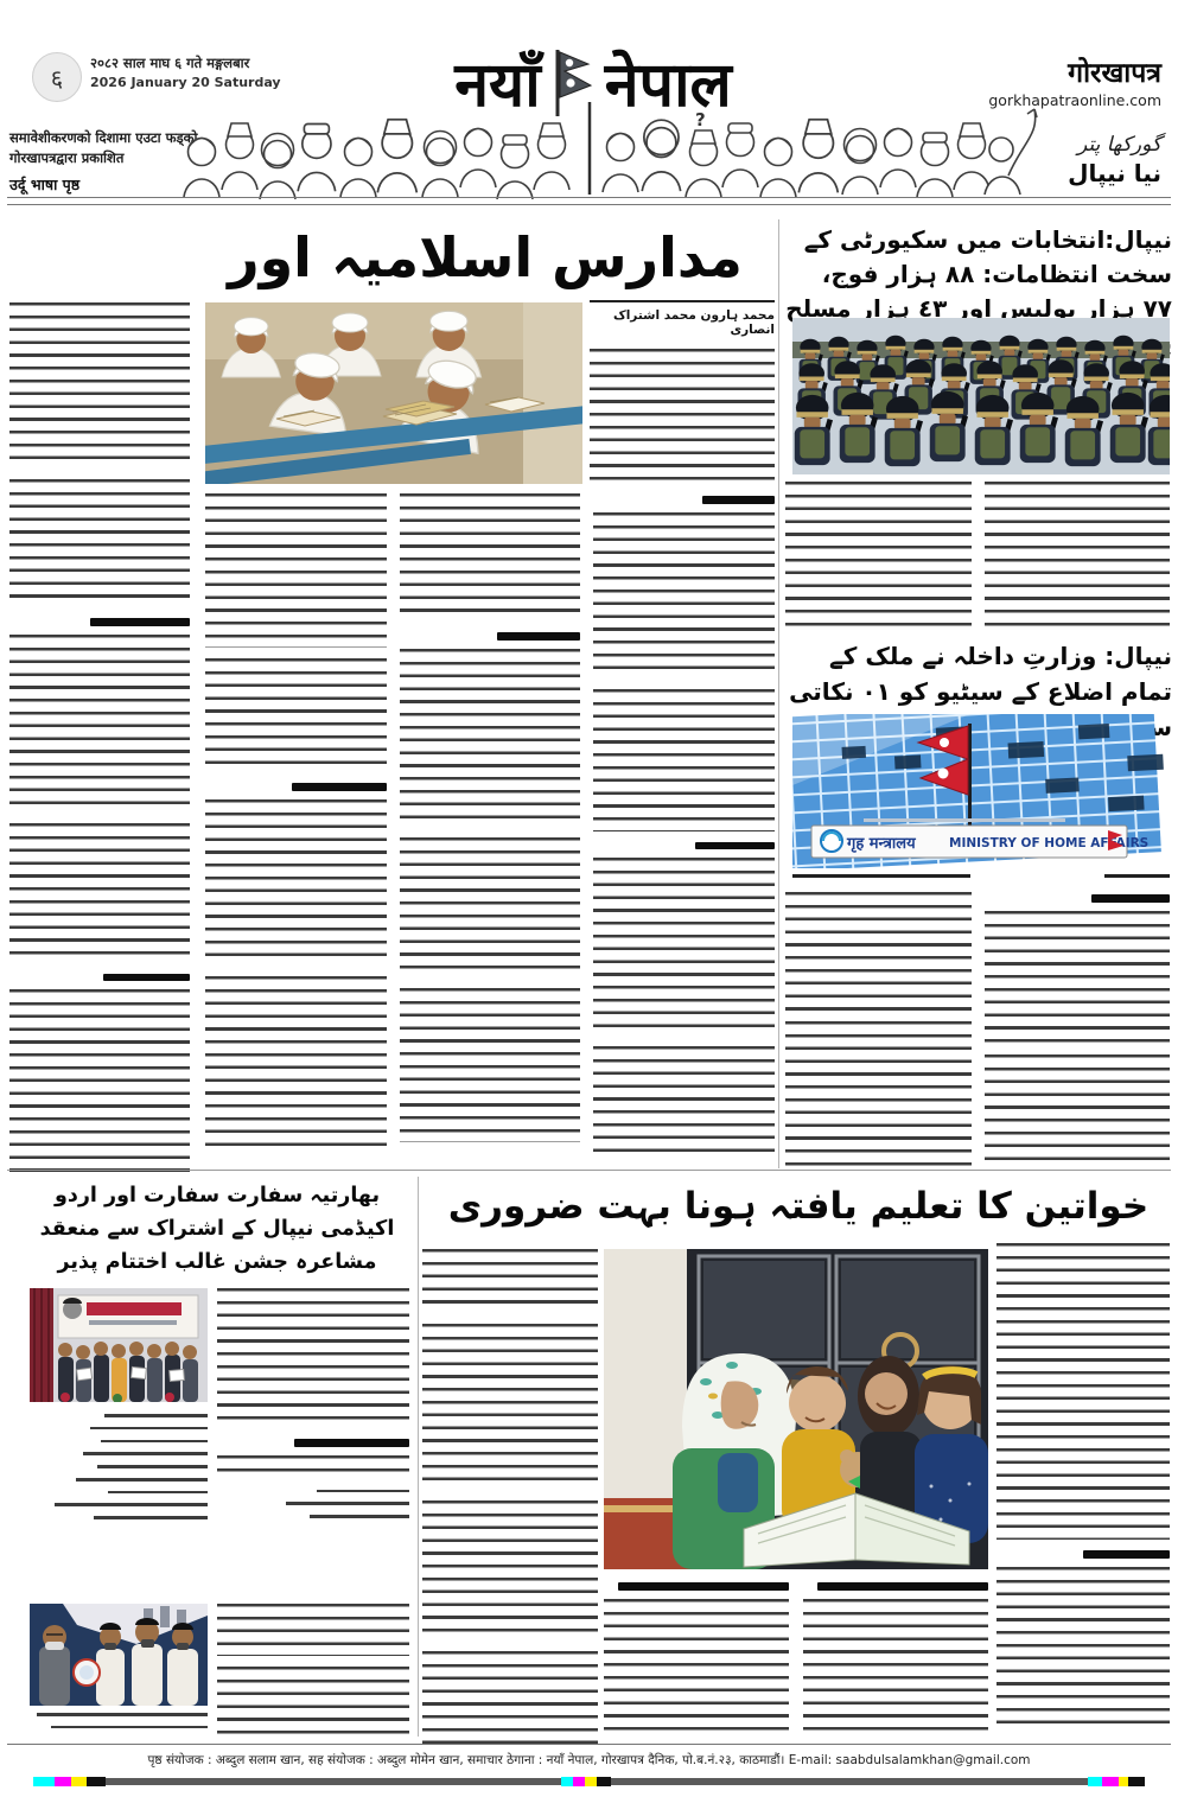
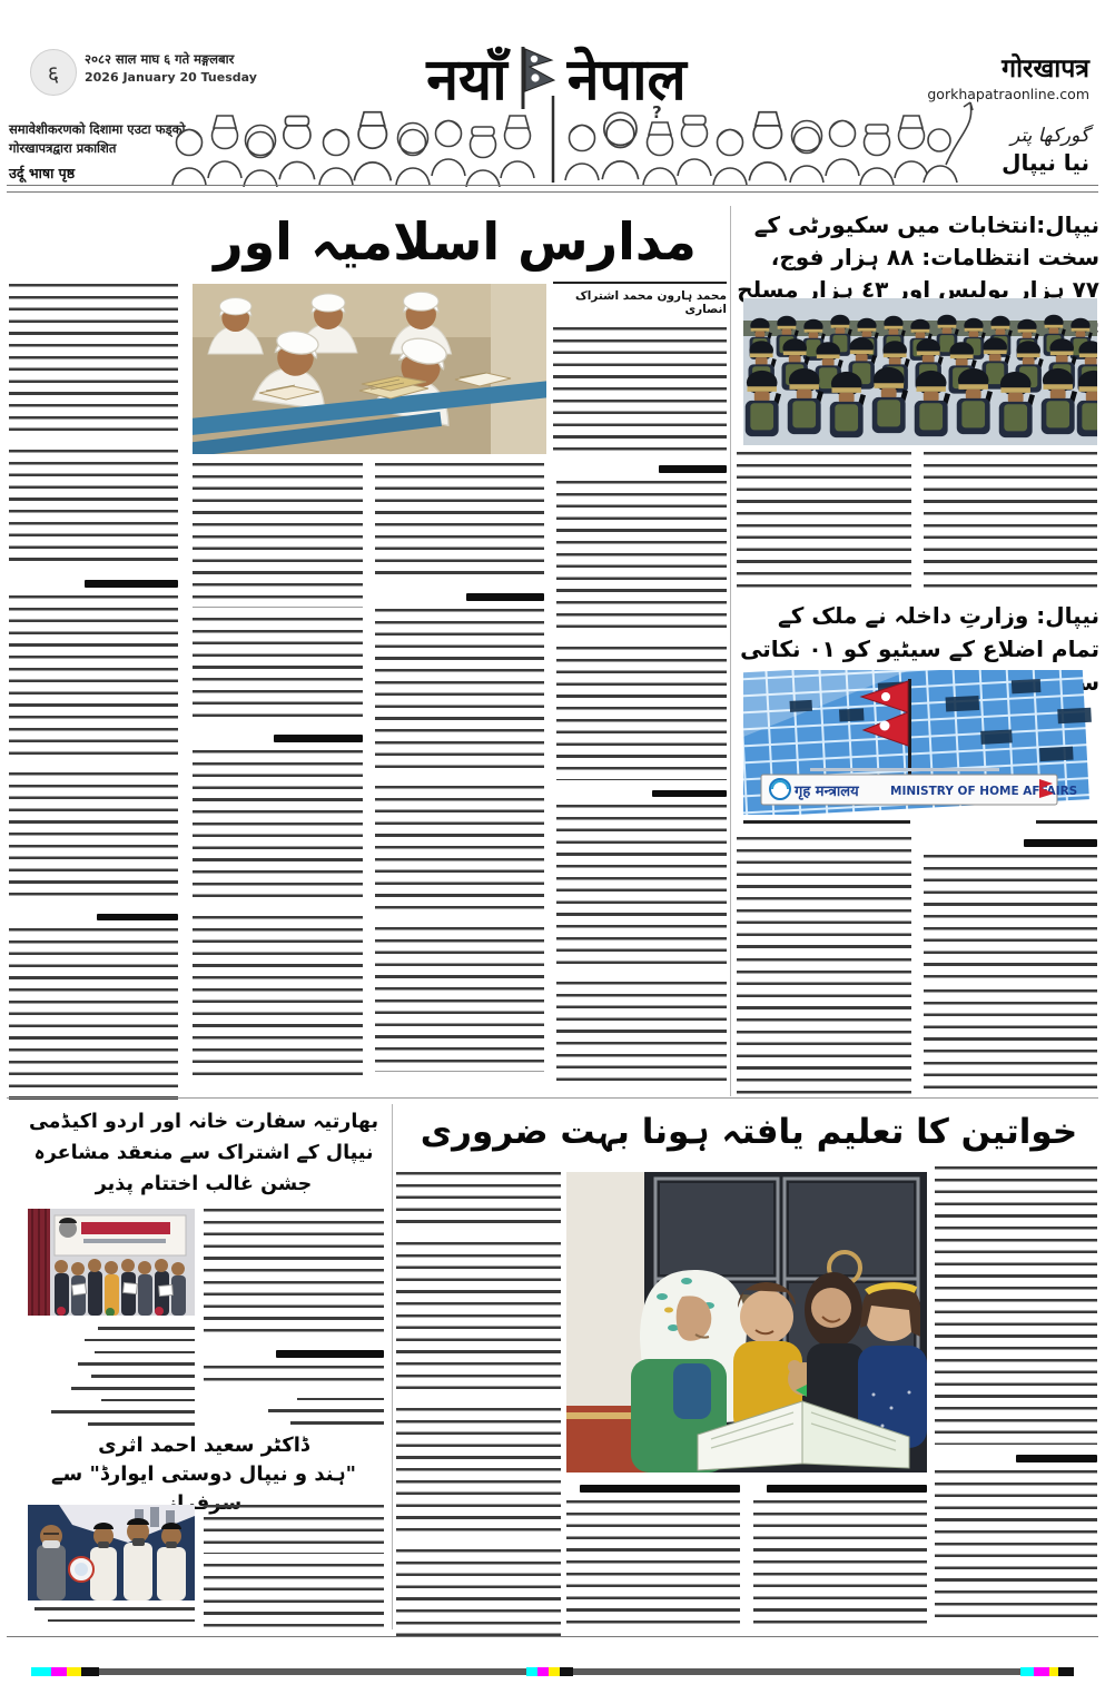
  ६
  २०८२ साल माघ ६ गते मङ्गलबार
- 2026 January 20 Saturday
+ 2026 January 20 Tuesday
  नयाँ
  नेपाल
  गोरखापत्र
  gorkhapatraonline.com
  گورکھا پتر
  نیا نیپال
  समावेशीकरणको दिशामा एउटा फड्को
  गोरखापत्रद्वारा प्रकाशित
  उर्दू भाषा पृष्ठ
  ?
  نیپال:انتخابات میں سکیورٹی کے سخت انتظامات: ٨٨ ہزار فوج، ٧٧ ہزار پولیس اور ٤٣ ہزار مسلح
  نیپال: وزارتِ داخلہ نے ملک کے تمام اضلاع کے سیٹیو کو ٠١ نکاتی س
  गृह मन्त्रालय
  MINISTRY OF HOME AFAIRS
  مدارس اسلامیہ اور
  محمد ہارون محمد اشتراک انصاری
- بھارتیہ سفارت سفارت اور اردو اکیڈمی نیپال کے اشتراک سے منعقد مشاعرہ جشن غالب اختتام پذیر
+ بھارتیہ سفارت خانہ اور اردو اکیڈمی نیپال کے اشتراک سے منعقد مشاعرہ جشن غالب اختتام پذیر
+ ڈاکٹر سعید احمد اثری
+ "ہند و نیپال دوستی ایوارڈ" سے سرفراز
  خواتین کا تعلیم یافتہ ہونا بہت ضروری
- पृष्ठ संयोजक : अब्दुल सलाम खान, सह संयोजक : अब्दुल मोमेन खान, समाचार ठेगाना : नयाँ नेपाल, गोरखापत्र दैनिक, पो.ब.नं.२३, काठमाडौं। E-mail: saabdulsalamkhan@gmail.com
